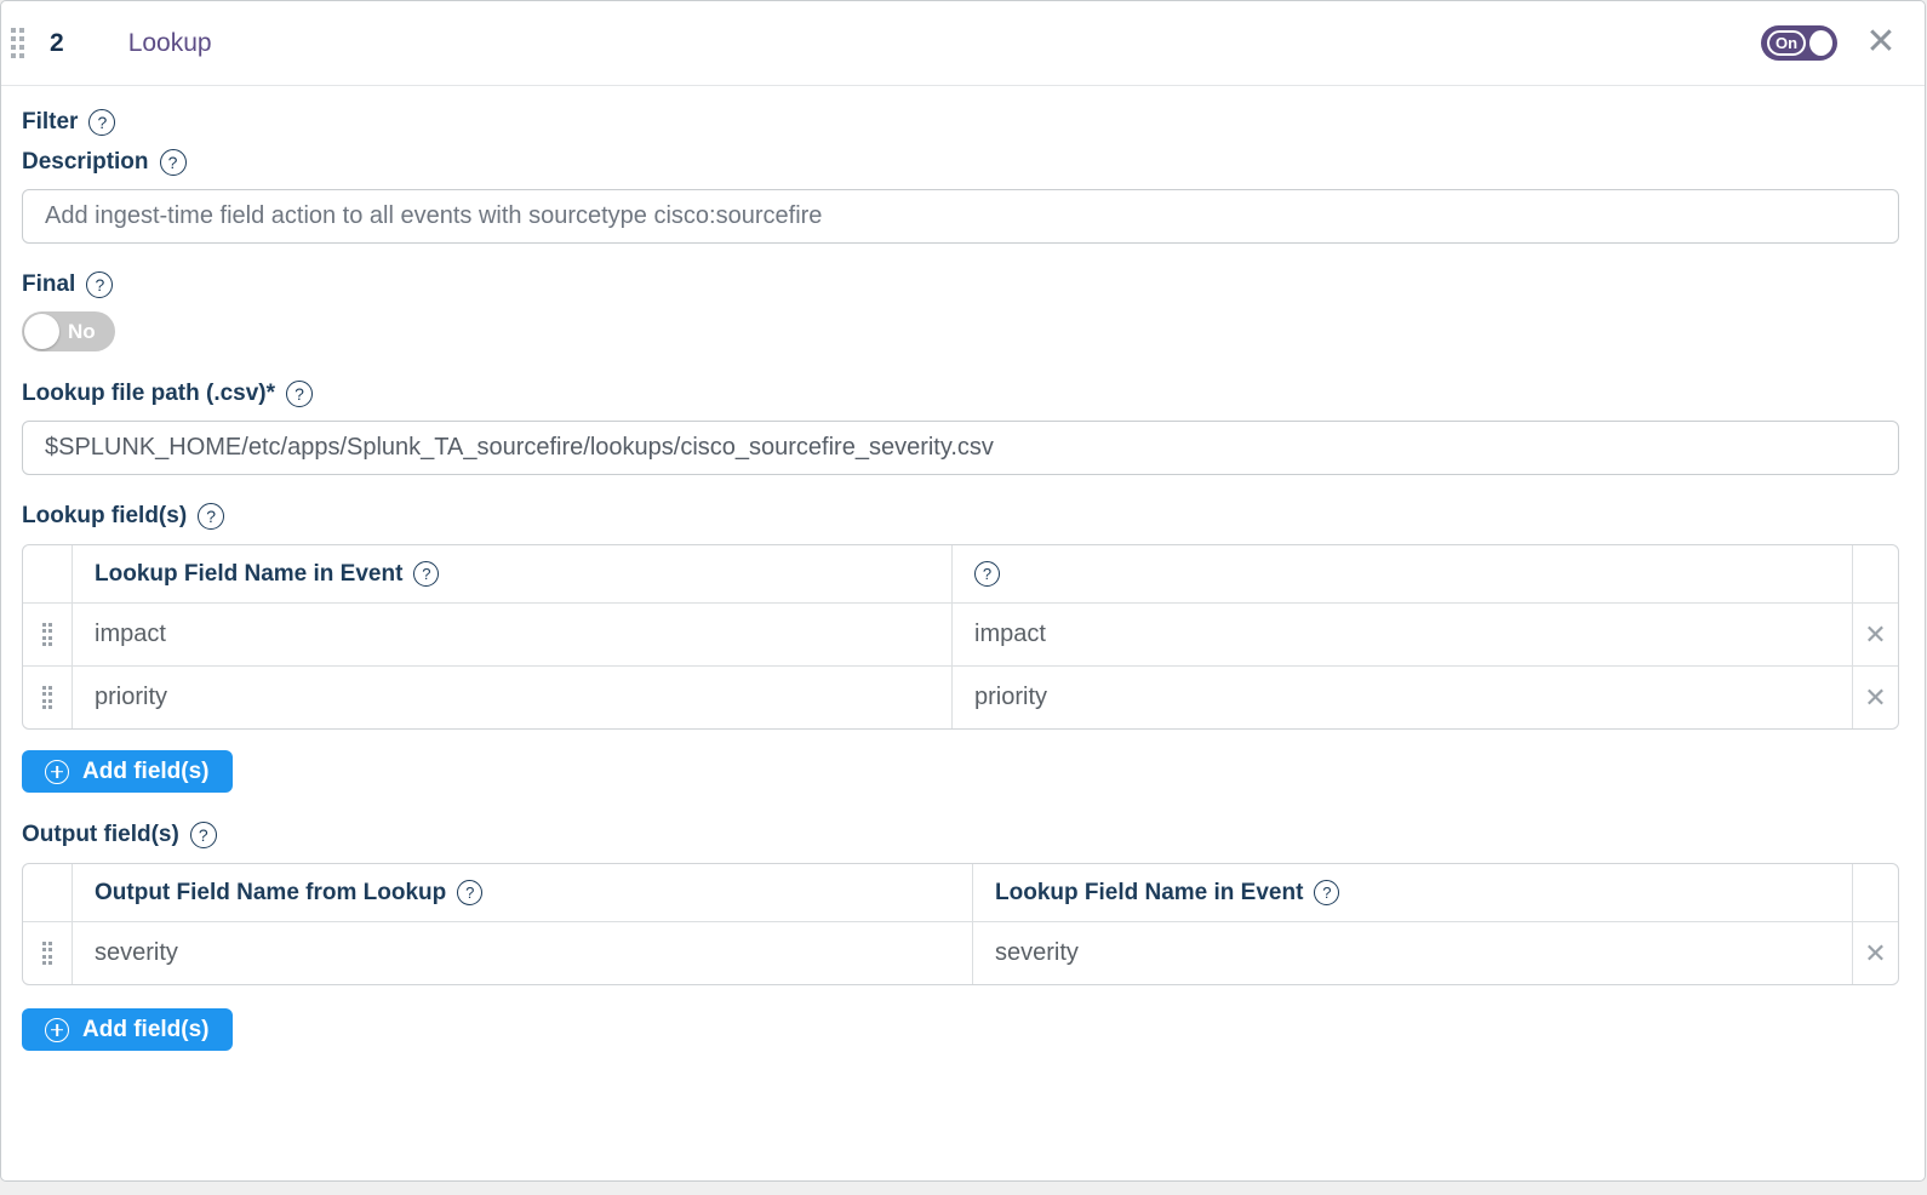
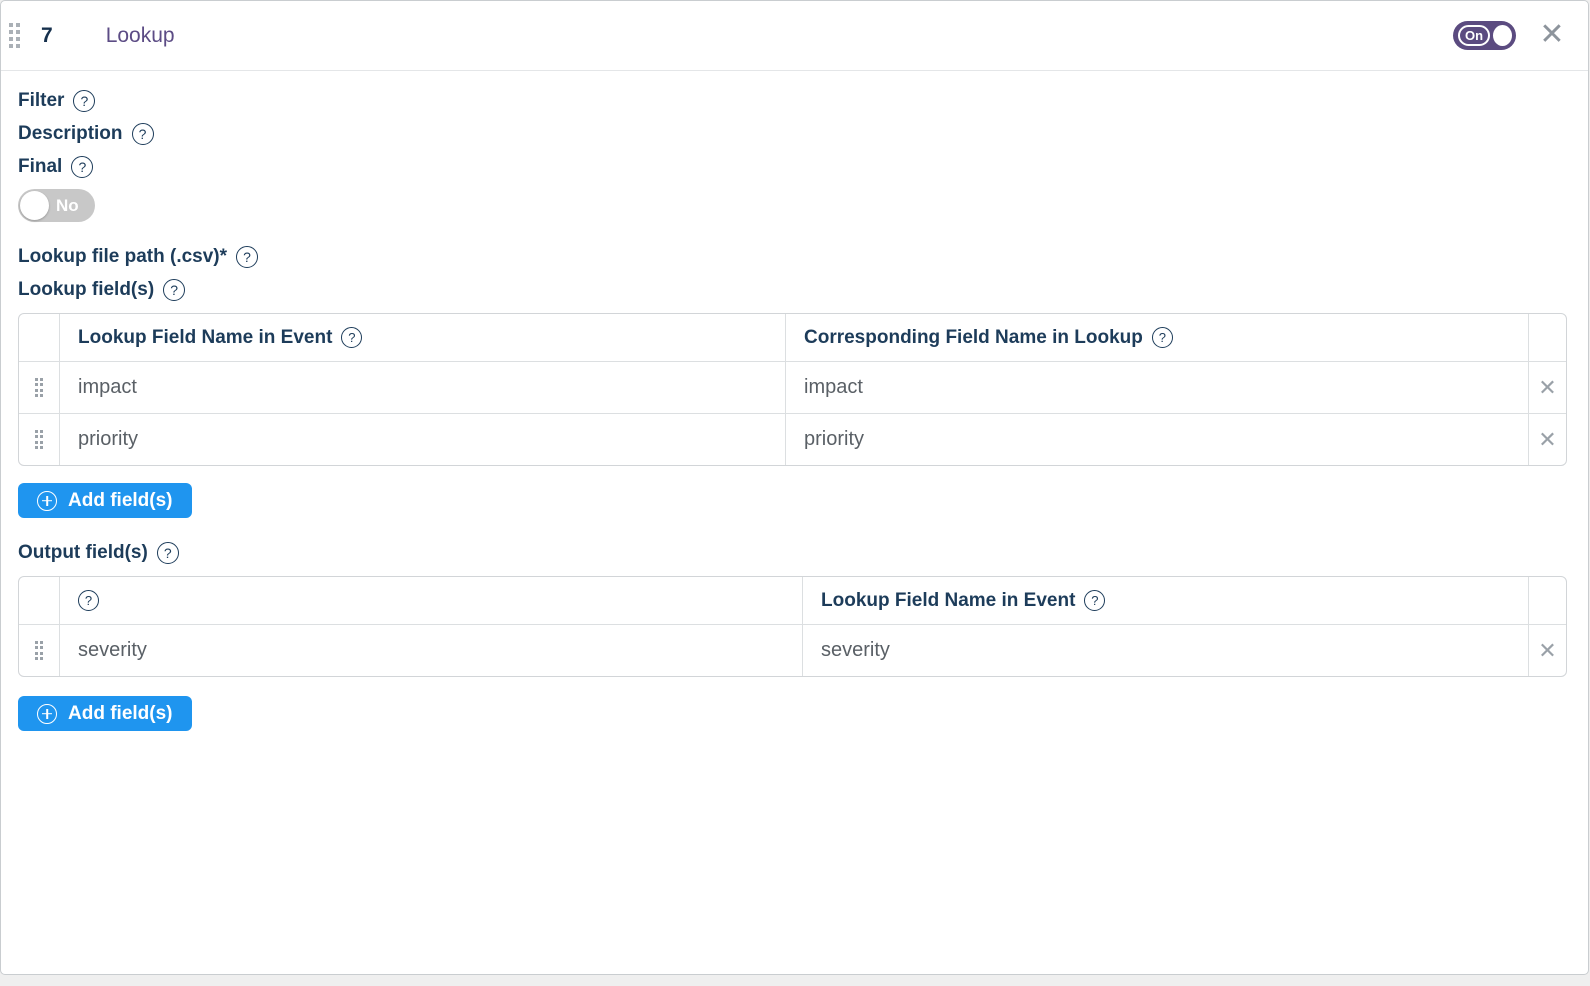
- 2
+ 7
  Lookup
  On
  ✕
  Filter
  ?
  Description
  ?
- Add ingest-time field action to all events with sourcetype cisco:sourcefire
  Final
  ?
  No
  Lookup file path (.csv)*
  ?
- $SPLUNK_HOME/etc/apps/Splunk_TA_sourcefire/lookups/cisco_sourcefire_severity.csv
  Lookup field(s)
  ?
  Lookup Field Name in Event
  ?
+ Corresponding Field Name in Lookup
  ?
  impact
  impact
  ✕
  priority
  priority
  ✕
  Add field(s)
  Output field(s)
  ?
- Output Field Name from Lookup
  ?
  Lookup Field Name in Event
  ?
  severity
  severity
  ✕
  Add field(s)
